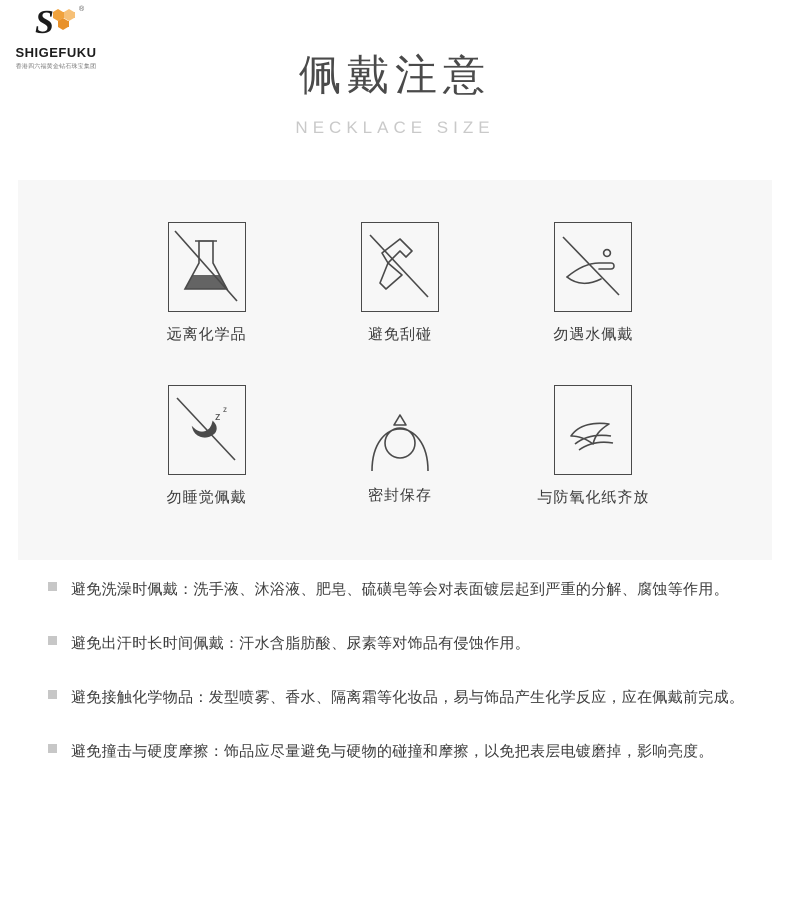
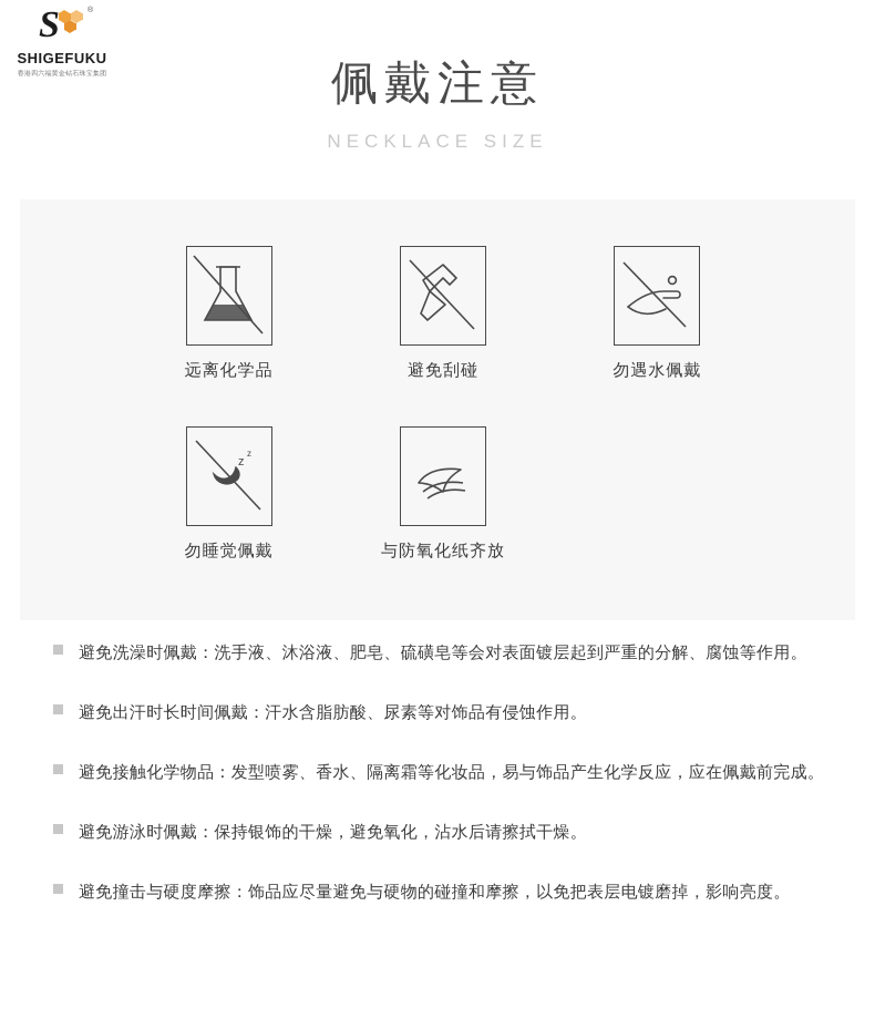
  S
  SHIGEFUKU
  佩戴注意
  NECKLACE SIZE
  远离化学品
  避免刮碰
  勿遇水佩戴
  z
  z
  勿睡觉佩戴
- 密封保存
  与防氧化纸齐放
  避免洗澡时佩戴：洗手液、沐浴液、肥皂、硫磺皂等会对表面镀层起到严重的分解、腐蚀等作用。
  避免出汗时长时间佩戴：汗水含脂肪酸、尿素等对饰品有侵蚀作用。
  避免接触化学物品：发型喷雾、香水、隔离霜等化妆品，易与饰品产生化学反应，应在佩戴前完成。
+ 避免游泳时佩戴：保持银饰的干燥，避免氧化，沾水后请擦拭干燥。
  避免撞击与硬度摩擦：饰品应尽量避免与硬物的碰撞和摩擦，以免把表层电镀磨掉，影响亮度。
